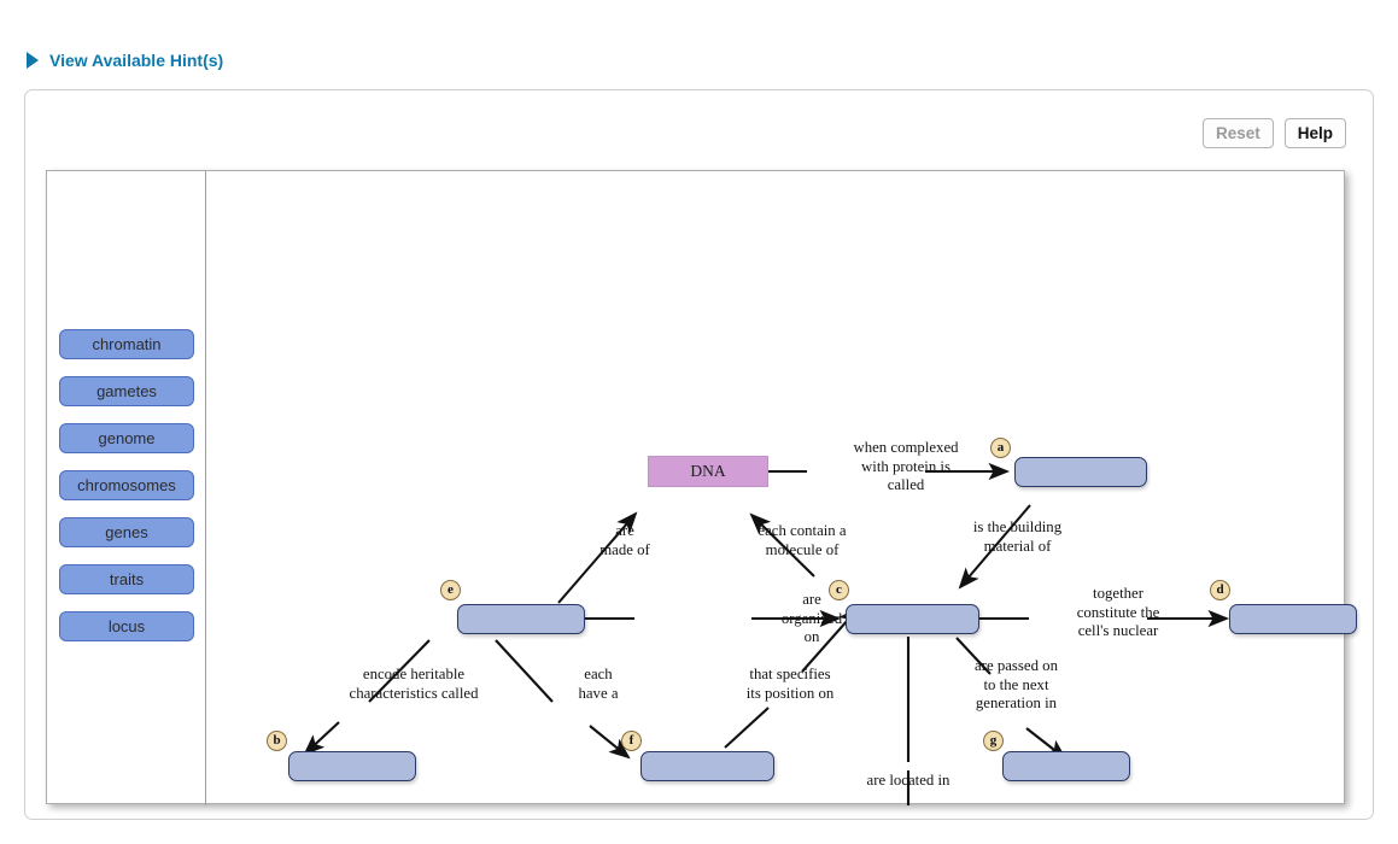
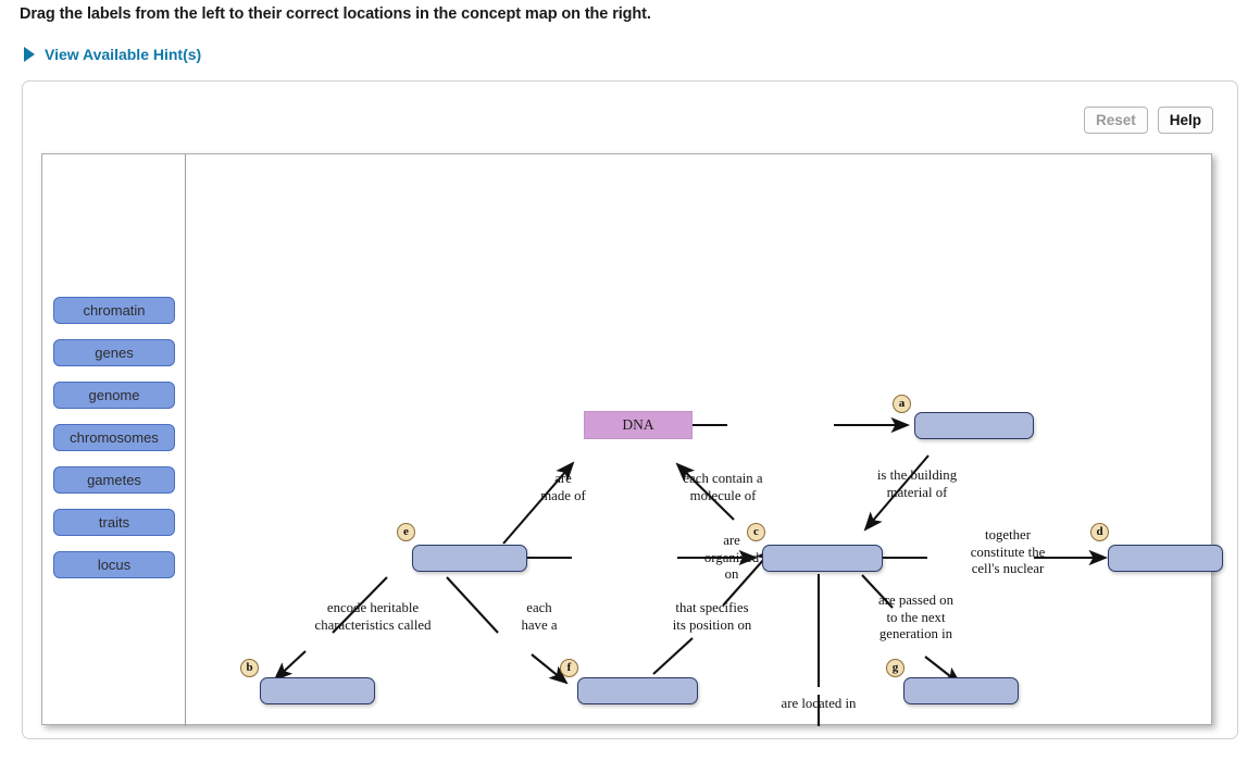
+ Drag the labels from the left to their correct locations in the concept map on the right.
  View Available Hint(s)
  Reset
  Help
  chromatin
- gametes
+ genes
  genome
  chromosomes
- genes
+ gametes
  traits
  locus
  DNA
- when complexed
- with protein is
- called
  are
  made of
  each contain a
  molecule of
  is the building
  material of
  are
  organized
  on
  together
  constitute the
  cell's nuclear
  encode heritable
  characteristics called
  each
  have a
  that specifies
  its position on
  are passed on
  to the next
  generation in
  are located in
  a
  e
  c
  d
  b
  f
  g
